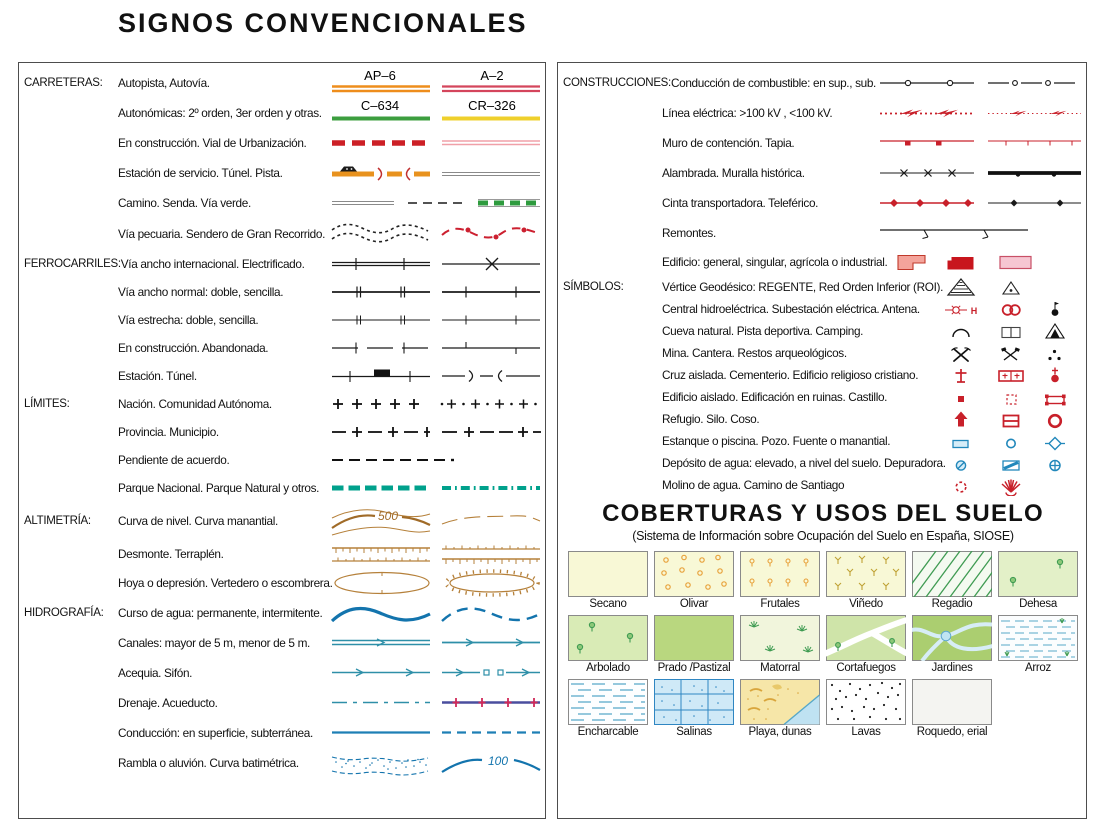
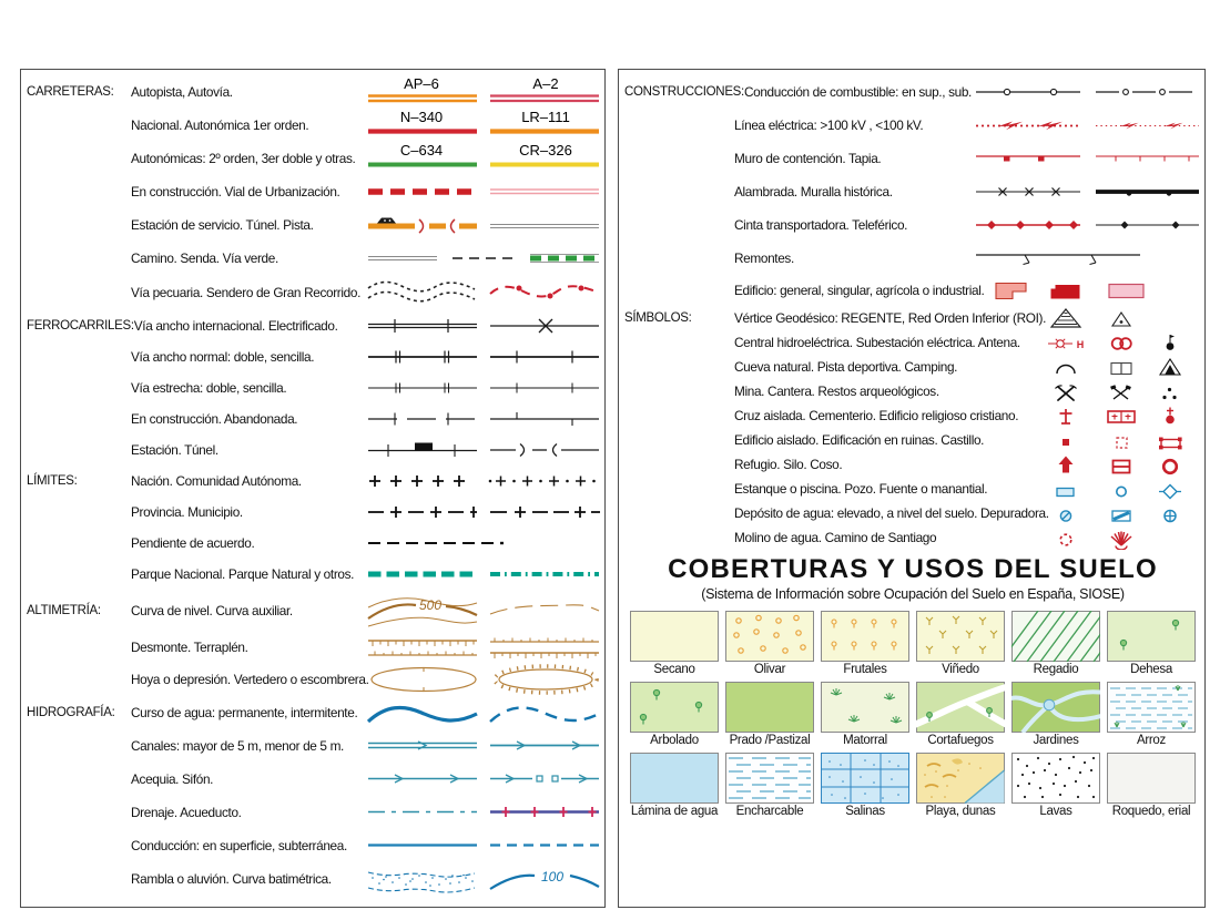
- SIGNOS CONVENCIONALES
  CARRETERAS:
  Autopista, Autovía.
  AP–6
  A–2
+ Nacional. Autonómica 1er orden.
+ N–340
+ LR–111
- Autonómicas: 2º orden, 3er orden y otras.
+ Autonómicas: 2º orden, 3er doble y otras.
  C–634
  CR–326
  En construcción. Vial de Urbanización.
  Estación de servicio. Túnel. Pista.
  Camino. Senda. Vía verde.
  Vía pecuaria. Sendero de Gran Recorrido.
  FERROCARRILES:
  Vía ancho internacional. Electrificado.
  Vía ancho normal: doble, sencilla.
  Vía estrecha: doble, sencilla.
  En construcción. Abandonada.
  Estación. Túnel.
  LÍMITES:
  Nación. Comunidad Autónoma.
  Provincia. Municipio.
  Pendiente de acuerdo.
  Parque Nacional. Parque Natural y otros.
  ALTIMETRÍA:
- Curva de nivel. Curva manantial.
+ Curva de nivel. Curva auxiliar.
  500
  Desmonte. Terraplén.
  Hoya o depresión. Vertedero o escombrera
  HIDROGRAFÍA:
  Curso de agua: permanente, intermitente.
  Canales: mayor de 5 m, menor de 5 m.
  Acequia. Sifón.
  Drenaje. Acueducto.
  Conducción: en superficie, subterránea.
  Rambla o aluvión. Curva batimétrica.
  100
  CONSTRUCCIONES:
  Conducción de combustible: en sup., sub.
  Línea eléctrica: >100 kV , <100 kV.
  Muro de contención. Tapia.
  Alambrada. Muralla histórica.
  Cinta transportadora. Teleférico.
  Remontes.
  Edificio: general, singular, agrícola o industri
  SÍMBOLOS:
  Vértice Geodésico: REGENTE, Red Orden Inferior (RO
  Central hidroeléctrica. Subestación eléctrica. Antena.
  H
  Cueva natural. Pista deportiva. Camping.
  Mina. Cantera. Restos arqueológicos.
  Cruz aislada. Cementerio. Edificio religioso cristiano.
  Edificio aislado. Edificación en ruinas. Castillo.
  Refugio. Silo. Coso.
  Estanque o piscina. Pozo. Fuente o manantial.
  Depósito de agua: elevado, a nivel del suelo. Depurado
  Molino de agua. Camino de Santiago
  COBERTURAS Y USOS DEL SUELO
  (Sistema de Información sobre Ocupación del Suelo en España, SIOSE)
  Secano
  Olivar
  Frutales
  Viñedo
  Regadio
  Dehesa
  Arbolado
  Prado /Pastizal
  Matorral
  Cortafuegos
  Jardines
  Arroz
+ Lámina de agua
  Encharcable
  Salinas
  Playa, dunas
  Lavas
  Roquedo, erial
